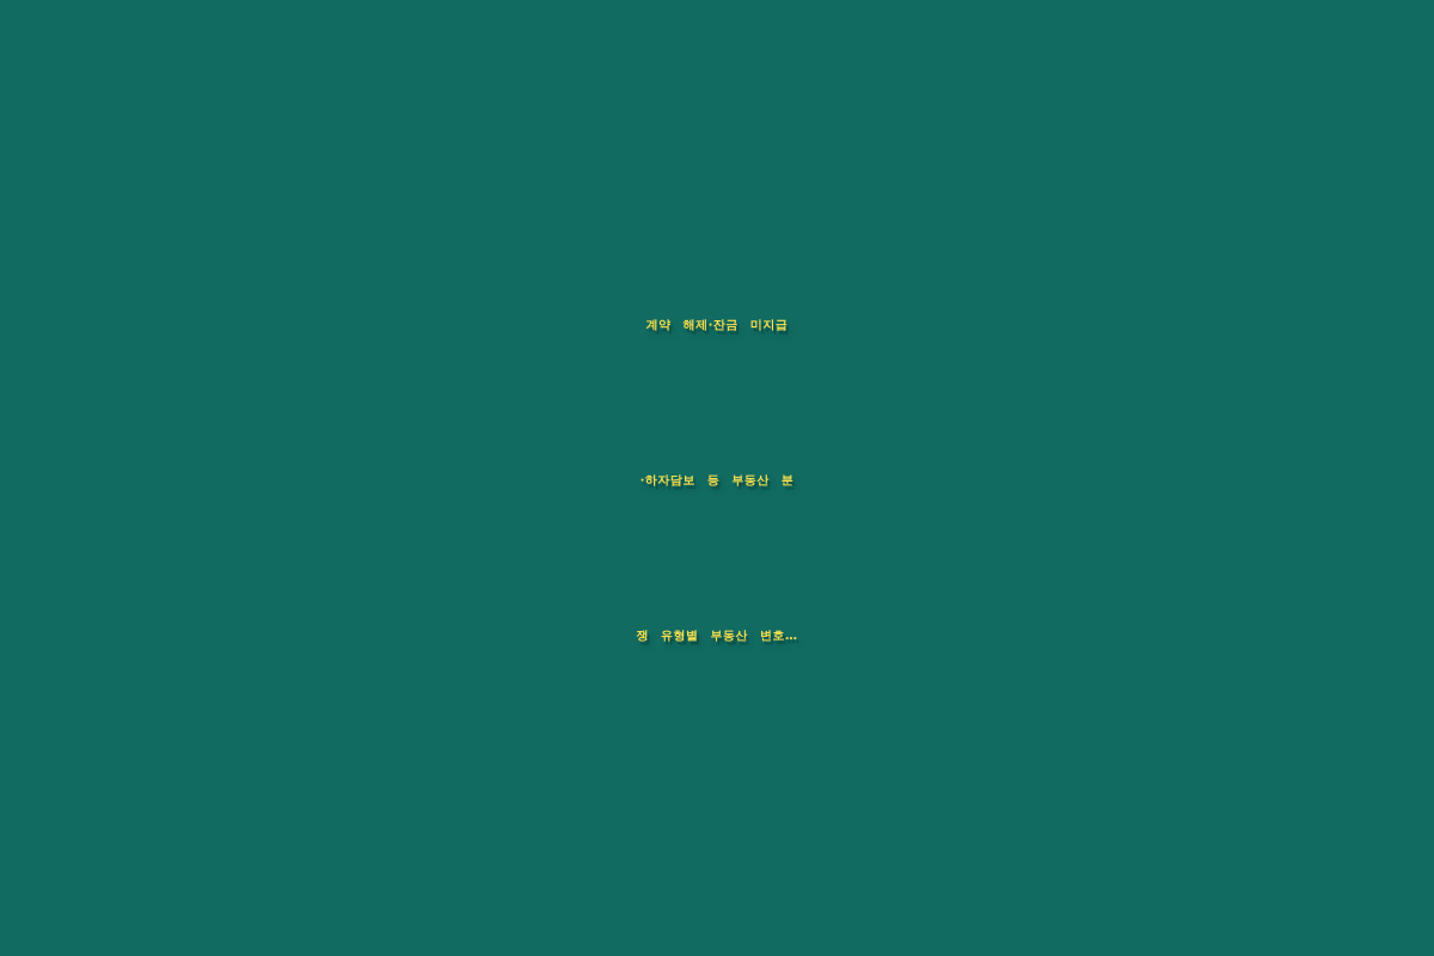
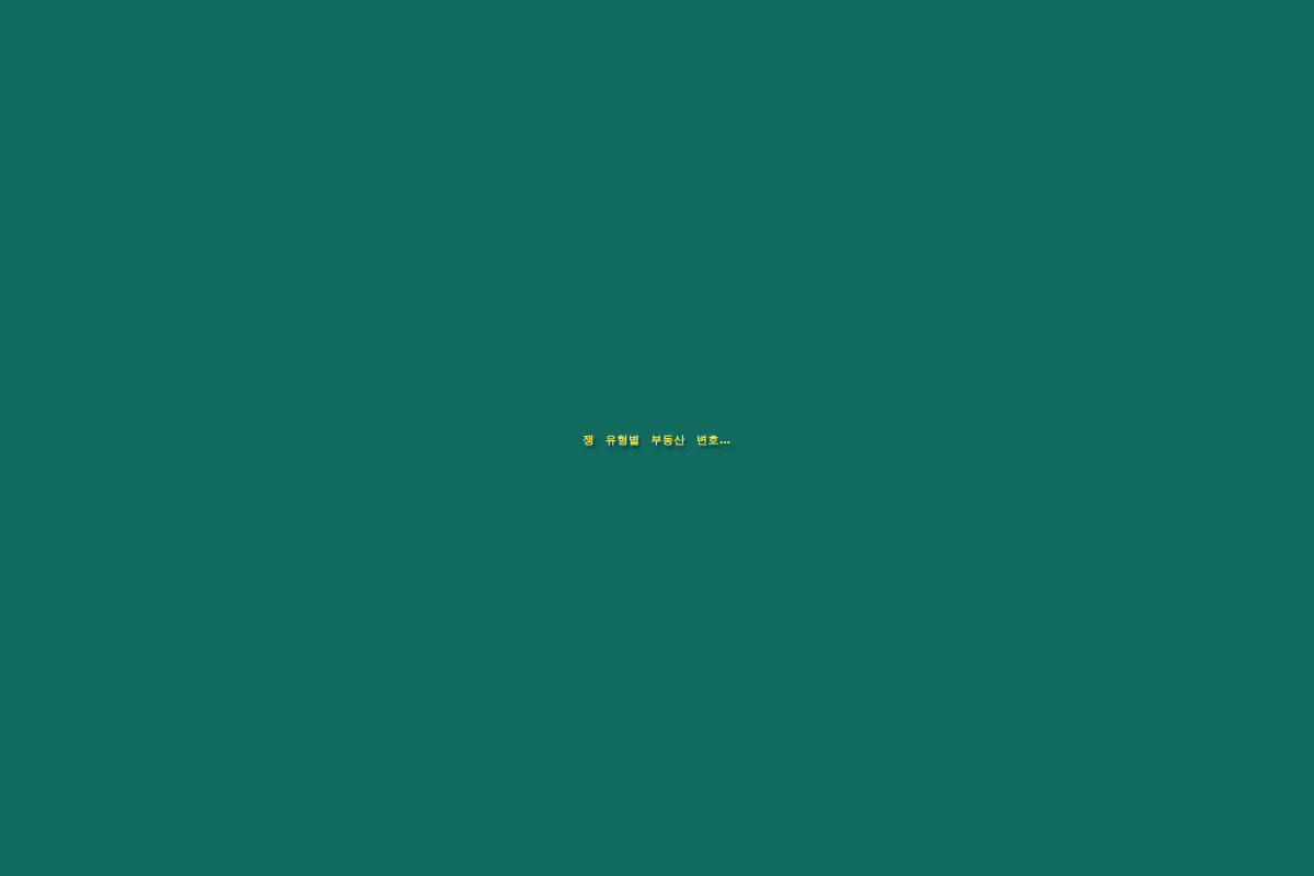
- 계약 해제·잔금 미지급
- ·하자담보 등 부동산 분
  쟁 유형별 부동산 변호…
